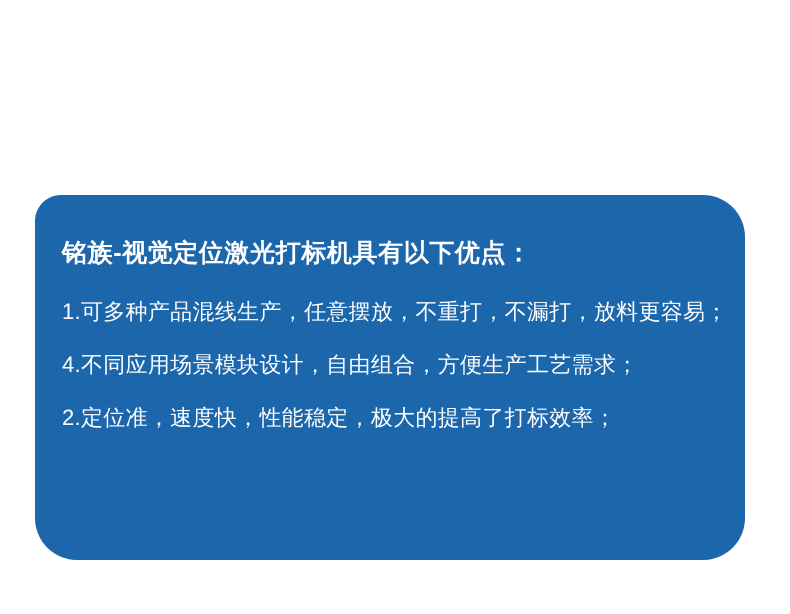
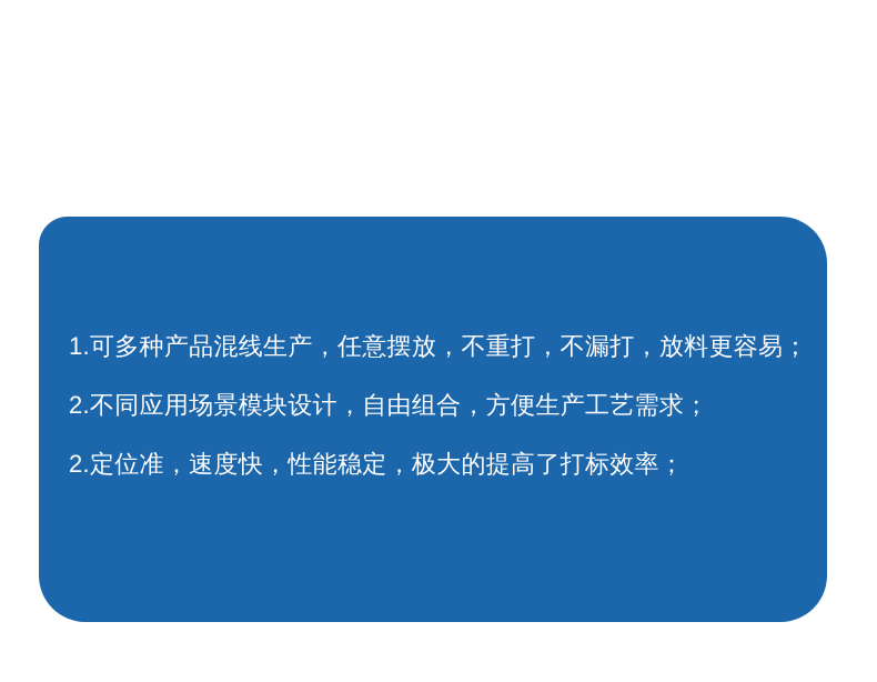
- 铭族-视觉定位激光打标机具有以下优点：
  1.可多种产品混线生产，任意摆放，不重打，不漏打，放料更容易；
- 4.不同应用场景模块设计，自由组合，方便生产工艺需求；
+ 2.不同应用场景模块设计，自由组合，方便生产工艺需求；
  2.定位准，速度快，性能稳定，极大的提高了打标效率；
